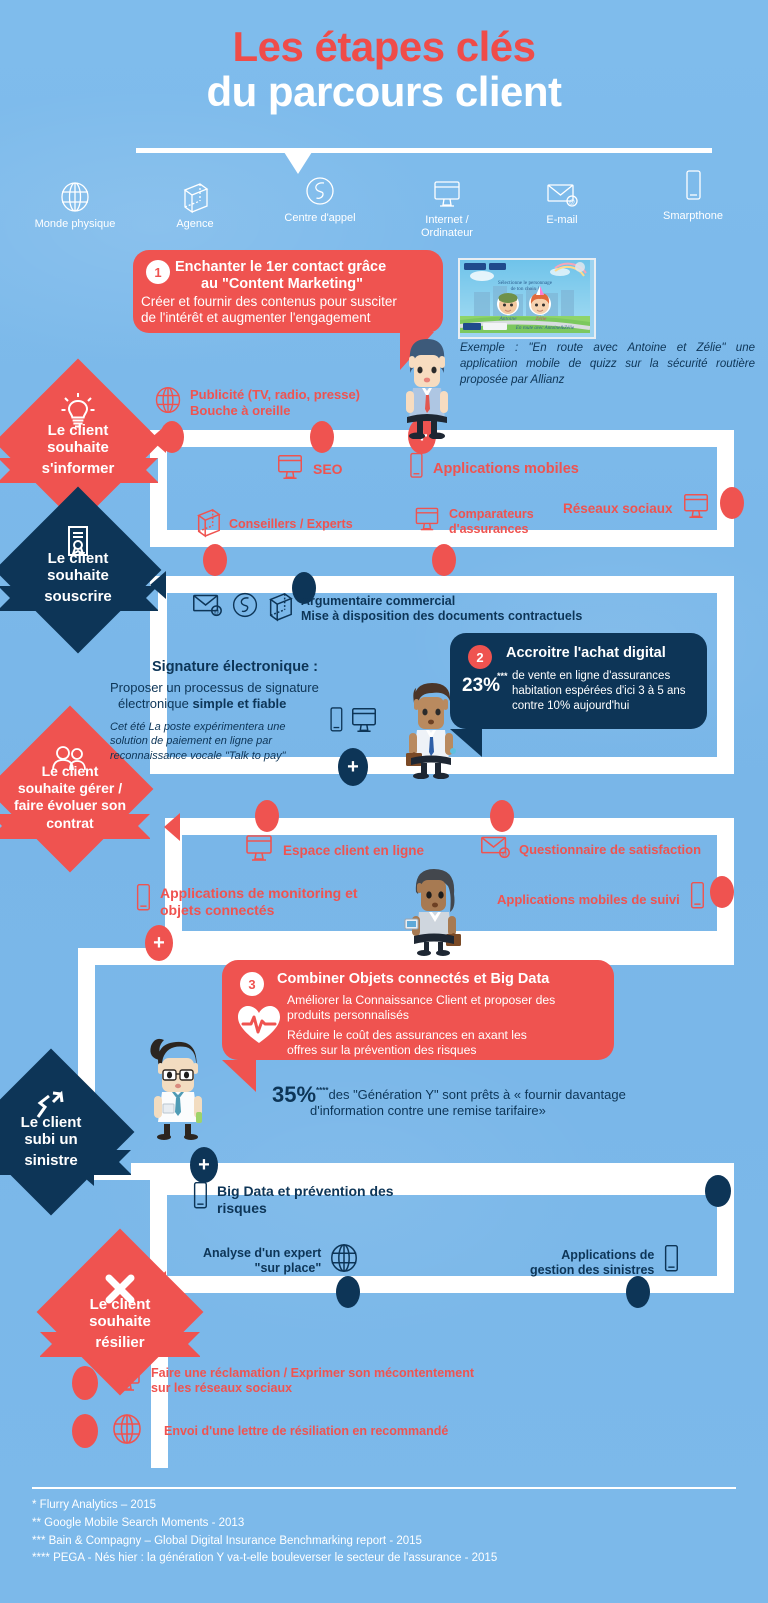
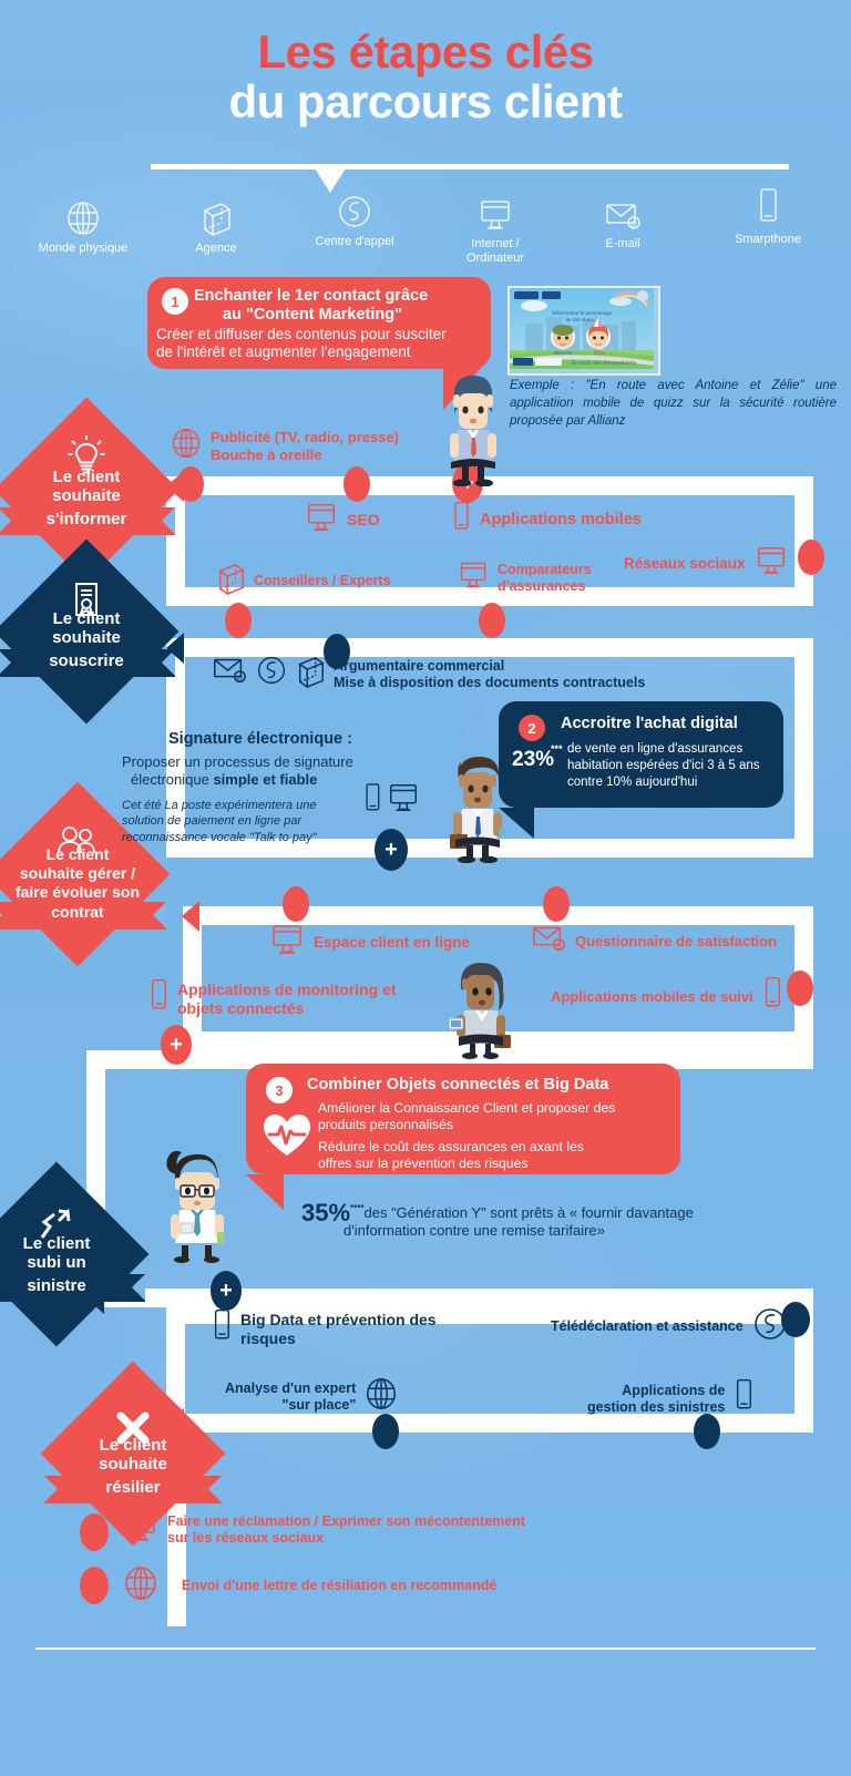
  Les étapes clés
  du parcours client
  Monde physique
  Agence
  Centre d'appel
  Internet /
  Ordinateur
  E-mail
  Smarpthone
  +
  +
  +
  Le client
  souhaite
  s'informer
  Le client
  souhaite
  souscrire
  Le client
  souhaite gérer /
  faire évoluer son
  contrat
  Le client
  subi un
  sinistre
  Le client
  souhaite
  résilier
  1
  Enchanter le 1er contact grâce
  au "Content Marketing"
- Créer et fournir des contenus pour susciter
+ Créer et diffuser des contenus pour susciter
  de l'intérêt et augmenter l'engagement
  Exemple : "En route avec Antoine et Zélie" une applicatiion mobile de quizz sur la sécurité routière proposée par Allianz
  Publicité (TV, radio, presse)
  Bouche à oreille
  SEO
  Applications mobiles
  Réseaux sociaux
  Conseillers / Experts
  Comparateurs
  d'assurances
  Argumentaire commercial
  Mise à disposition des documents contractuels
  2
  Accroitre l'achat digital
  23%
  ***
  de vente en ligne d'assurances
  habitation espérées d'ici 3 à 5 ans
  contre 10% aujourd'hui
  Signature électronique :
  Proposer un processus de signature
  électronique simple et fiable
  Cet été La poste expérimentera une
  solution de paiement en ligne par
  reconnaissance vocale "Talk to pay"
  Espace client en ligne
  Questionnaire de satisfaction
  Applications de monitoring et
  objets connectés
  Applications mobiles de suivi
  3
  Combiner Objets connectés et Big Data
  Améliorer la Connaissance Client et proposer des
  produits personnalisés
  Réduire le coût des assurances en axant les
  offres sur la prévention des risques
  35%****des "Génération Y" sont prêts à « fournir davantage
  d'information contre une remise tarifaire»
  Big Data et prévention des
  risques
+ Télédéclaration et assistance
  Analyse d'un expert
  "sur place"
  Applications de
  gestion des sinistres
  Faire une réclamation / Exprimer son mécontentement
  sur les réseaux sociaux
  Envoi d'une lettre de résiliation en recommandé
- * Flurry Analytics – 2015
- ** Google Mobile Search Moments - 2013
- *** Bain & Compagny – Global Digital Insurance Benchmarking report - 2015
- **** PEGA - Nés hier : la génération Y va-t-elle bouleverser le secteur de l'assurance - 2015
